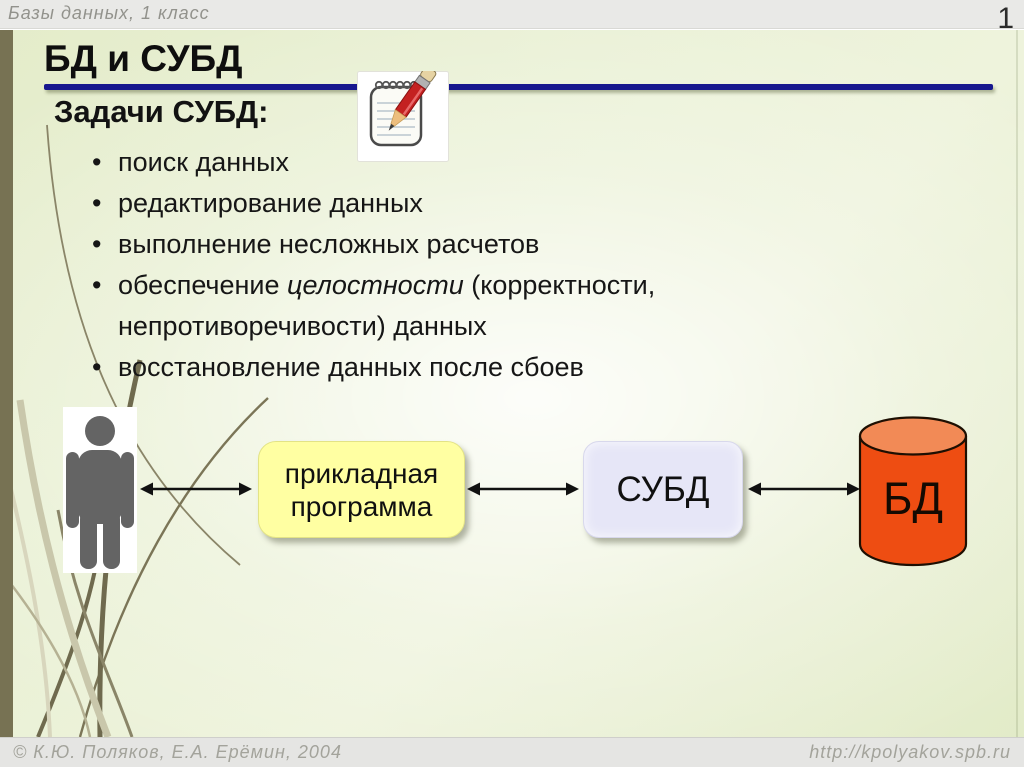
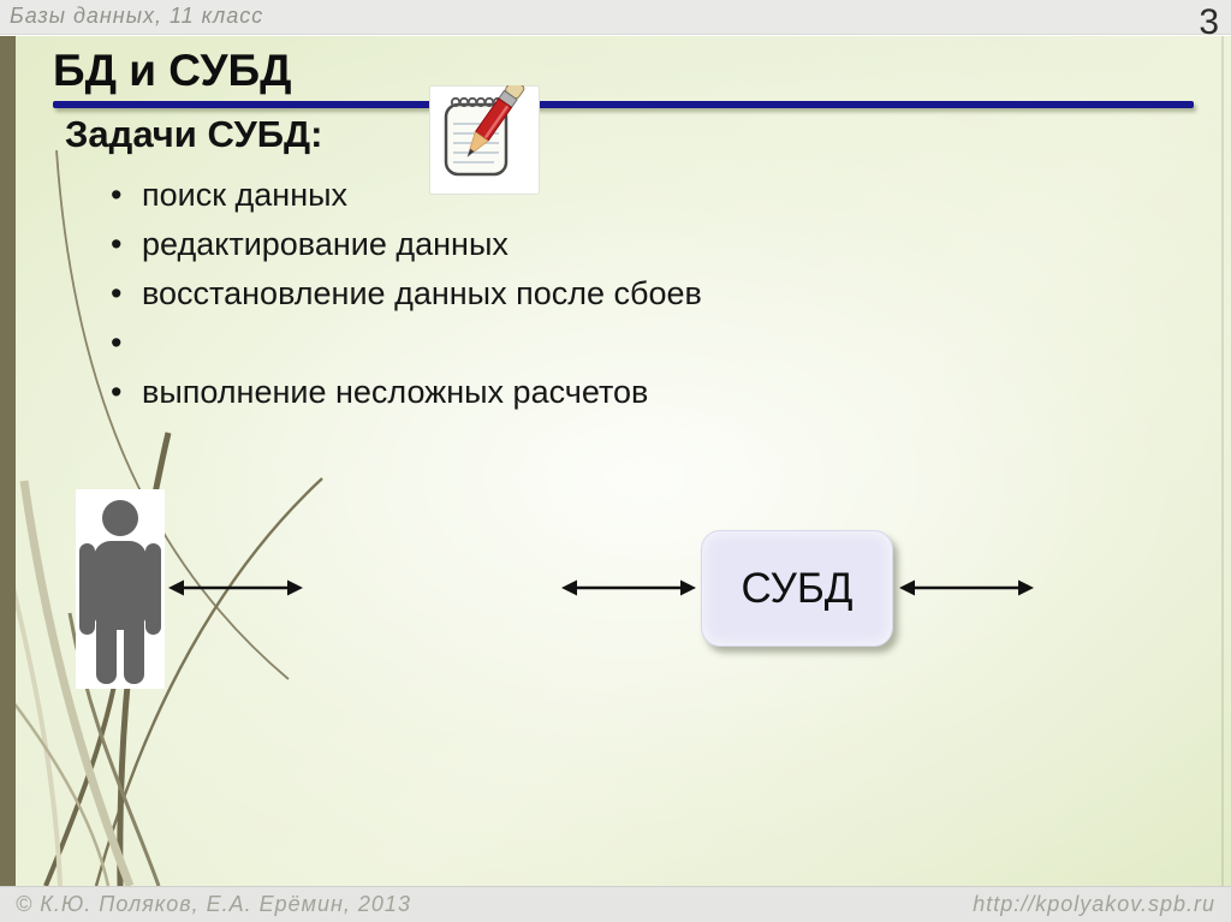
- Базы данных, 1 класс
+ Базы данных, 11 класс
- 1
+ 3
  БД и СУБД
  Задачи СУБД:
  •
  поиск данных
  •
  редактирование данных
  •
- выполнение несложных расчетов
+ восстановление данных после сбоев
  •
- обеспечение целостности (корректности,
- непротиворечивости) данных
  •
- восстановление данных после сбоев
+ выполнение несложных расчетов
- прикладная программа
  СУБД
- БД
- © К.Ю. Поляков, Е.А. Ерёмин, 2004
+ © К.Ю. Поляков, Е.А. Ерёмин, 2013
  http://kpolyakov.spb.ru
